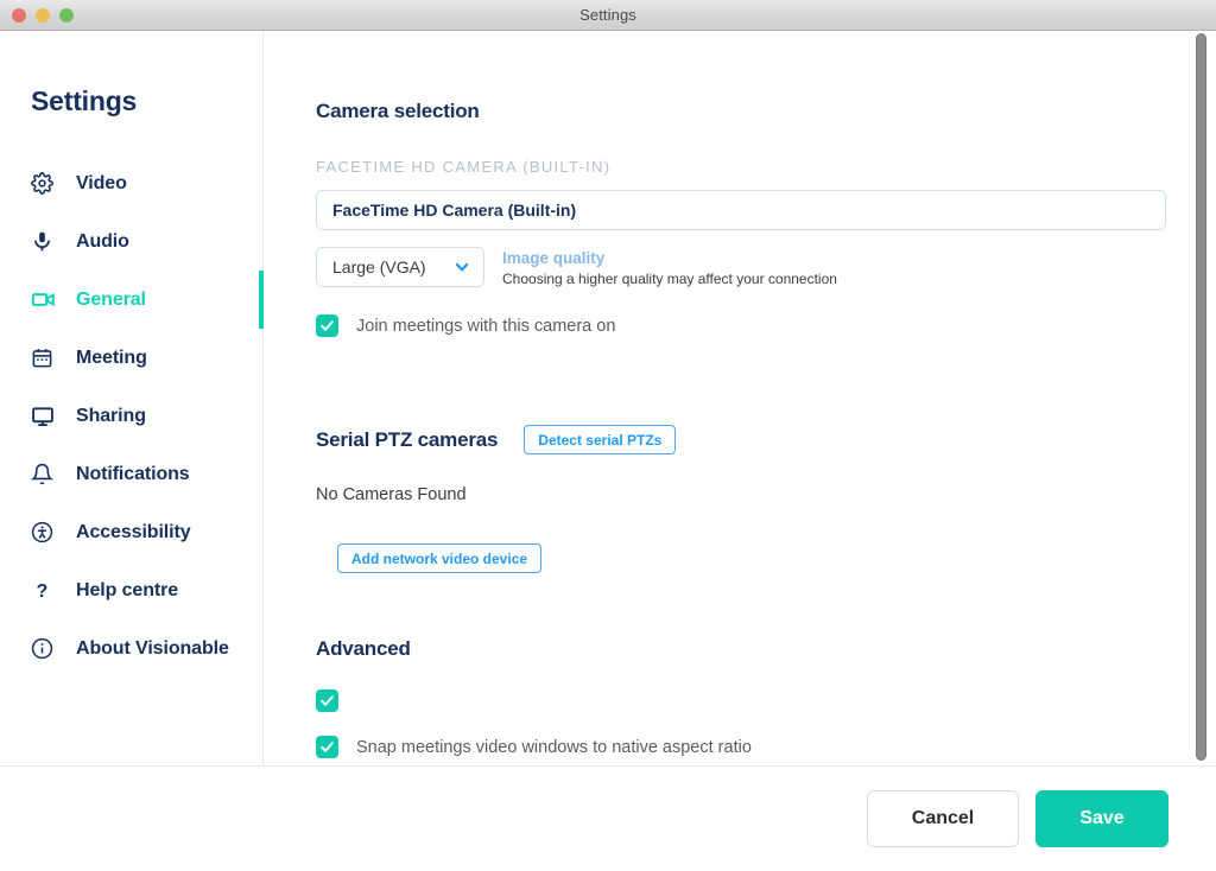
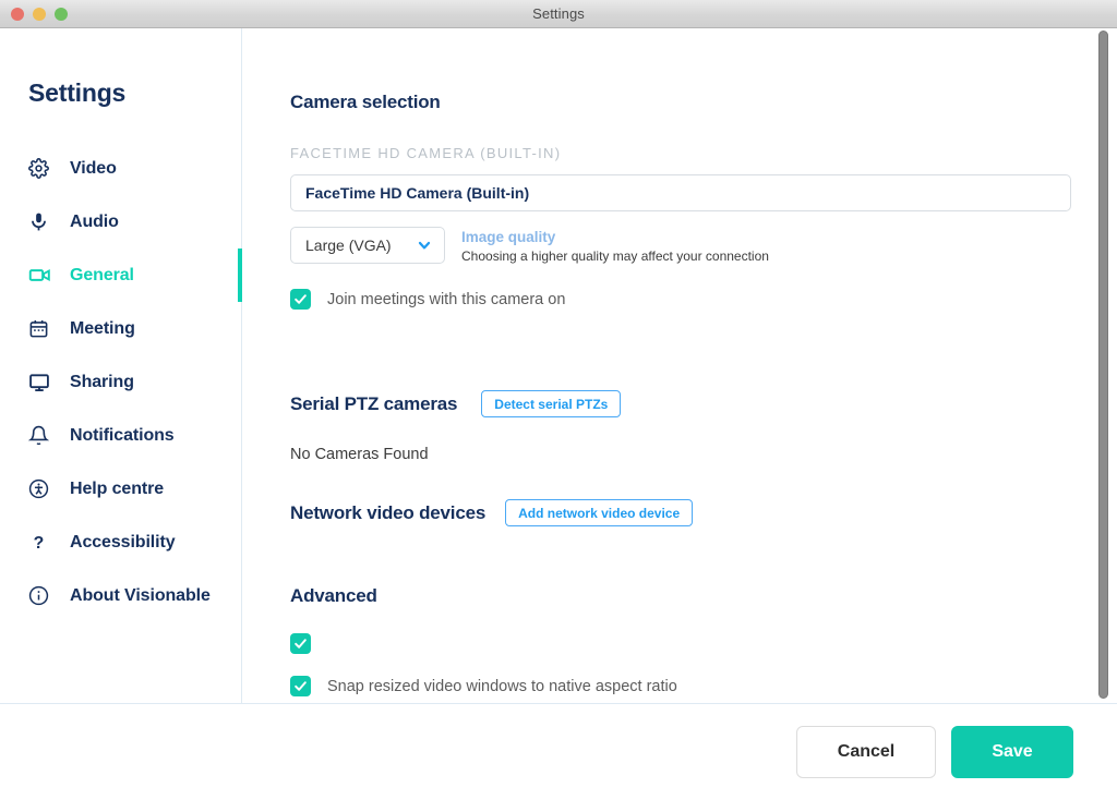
  Settings
  Settings
  Video
  Audio
  General
  Meeting
  Sharing
  Notifications
- Accessibility
+ Help centre
  ?
- Help centre
+ Accessibility
  About Visionable
  Camera selection
  FACETIME HD CAMERA (BUILT-IN)
  FaceTime HD Camera (Built-in)
  Large (VGA)
  Image quality
  Choosing a higher quality may affect your connection
  Join meetings with this camera on
  Serial PTZ cameras
  Detect serial PTZs
  No Cameras Found
+ Network video devices
  Add network video device
  Advanced
- Snap meetings video windows to native aspect ratio
+ Snap resized video windows to native aspect ratio
  Cancel
  Save
